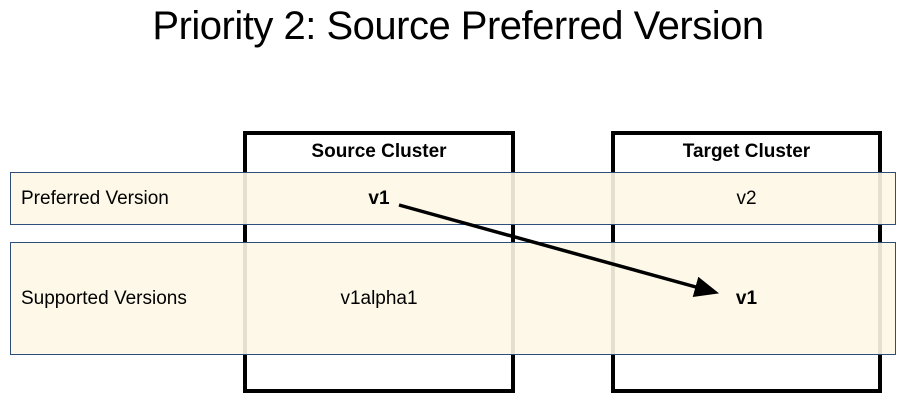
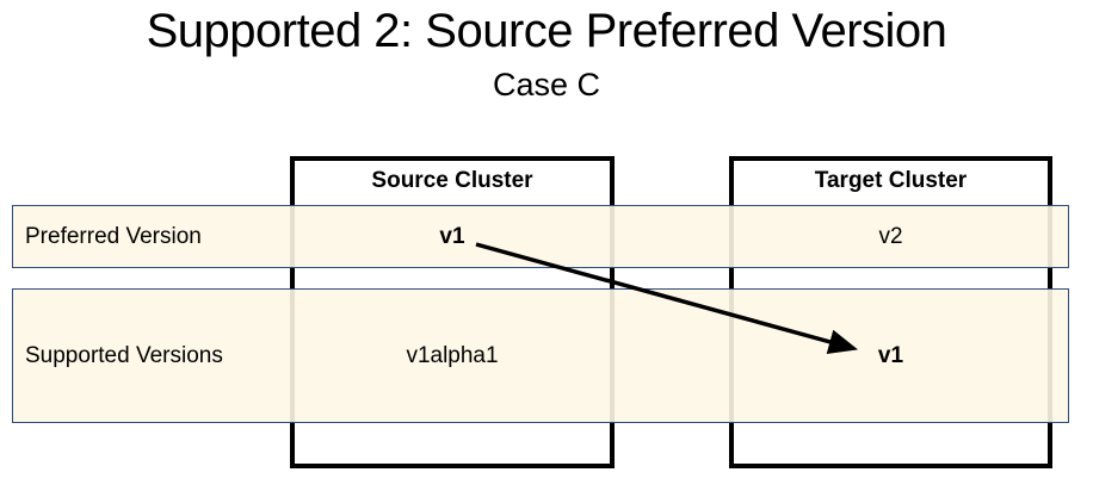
- Priority 2: Source Preferred Version
+ Supported 2: Source Preferred Version
+ Case C
  Source Cluster
  Target Cluster
  Preferred Version
  Supported Versions
  v1
  v2
  v1alpha1
  v1
